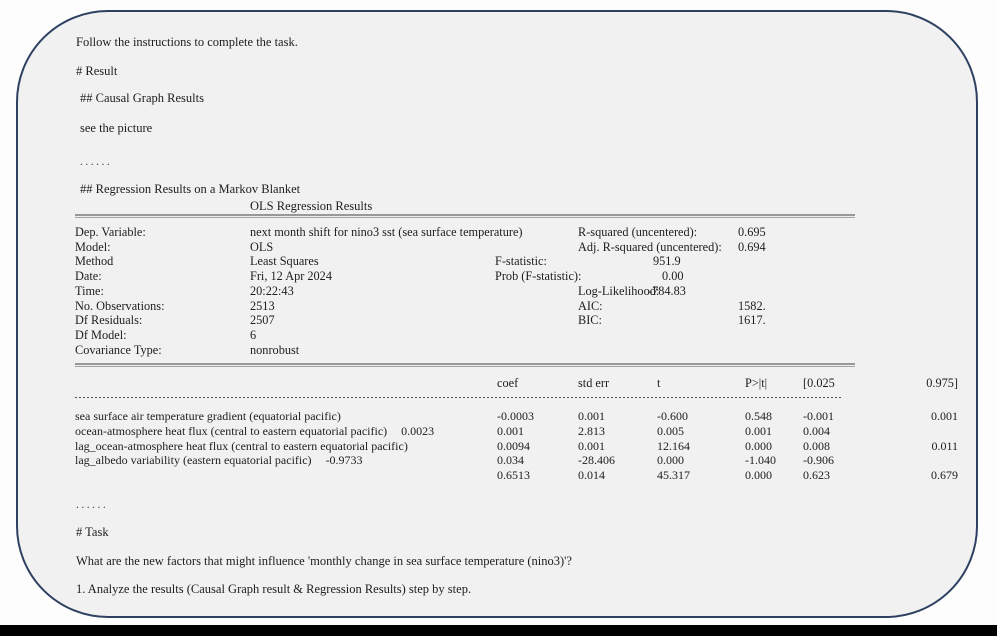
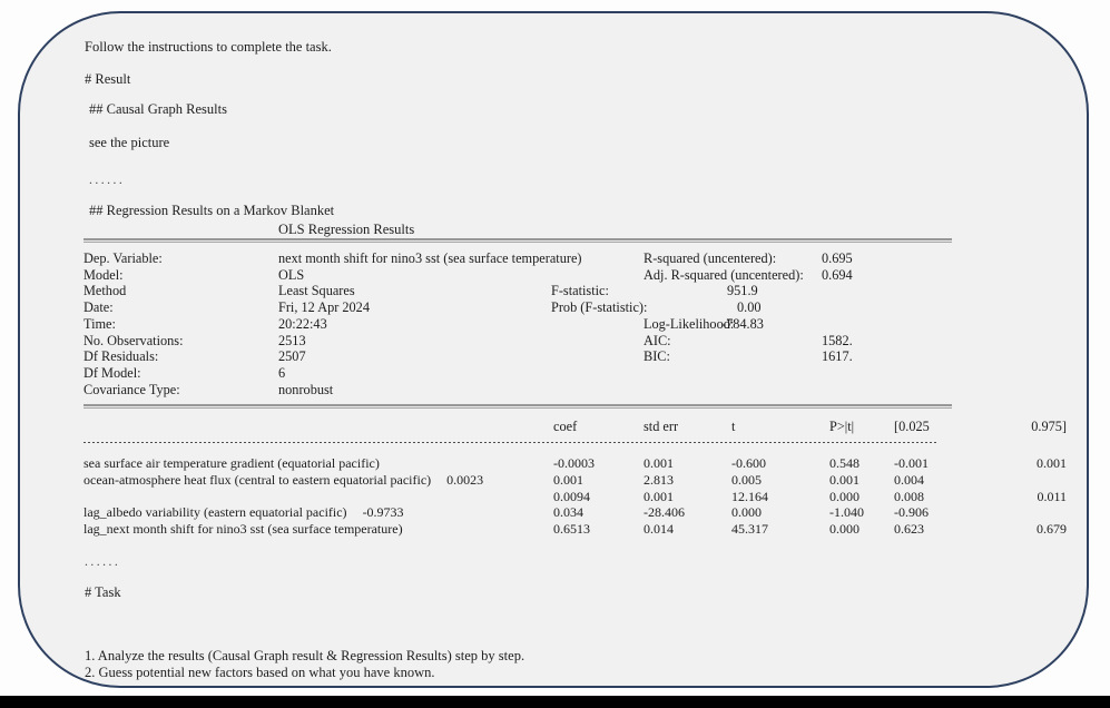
  Follow the instructions to complete the task.
  # Result
  ## Causal Graph Results
  see the picture
  ......
  ## Regression Results on a Markov Blanket
  OLS Regression Results
  Dep. Variable:
  next month shift for nino3 sst (sea surface temperature)
  R-squared (uncentered):
  0.695
  Model:
  OLS
  Adj. R-squared (uncentered):
  0.694
  Method
  Least Squares
  F-statistic:
  951.9
  Date:
  Fri, 12 Apr 2024
  Prob (F-statistic):
  0.00
  Time:
  20:22:43
  Log-Likelihood:
  -784.83
  No. Observations:
  2513
  AIC:
  1582.
  Df Residuals:
  2507
  BIC:
  1617.
  Df Model:
  6
  Covariance Type:
  nonrobust
  coef
  std err
  t
  P>|t|
  [0.025
  0.975]
  sea surface air temperature gradient (equatorial pacific)
  -0.0003
  0.001
  -0.600
  0.548
  -0.001
  0.001
  ocean-atmosphere heat flux (central to eastern equatorial pacific) 0.0023
  0.001
  2.813
  0.005
  0.001
  0.004
- lag_ocean-atmosphere heat flux (central to eastern equatorial pacific)
  0.0094
  0.001
  12.164
  0.000
  0.008
  0.011
  lag_albedo variability (eastern equatorial pacific) -0.9733
  0.034
  -28.406
  0.000
  -1.040
  -0.906
+ lag_next month shift for nino3 sst (sea surface temperature)
  0.6513
  0.014
  45.317
  0.000
  0.623
  0.679
  ......
  # Task
- What are the new factors that might influence 'monthly change in sea surface temperature (nino3)'?
  1. Analyze the results (Causal Graph result & Regression Results) step by step.
+ 2. Guess potential new factors based on what you have known.
